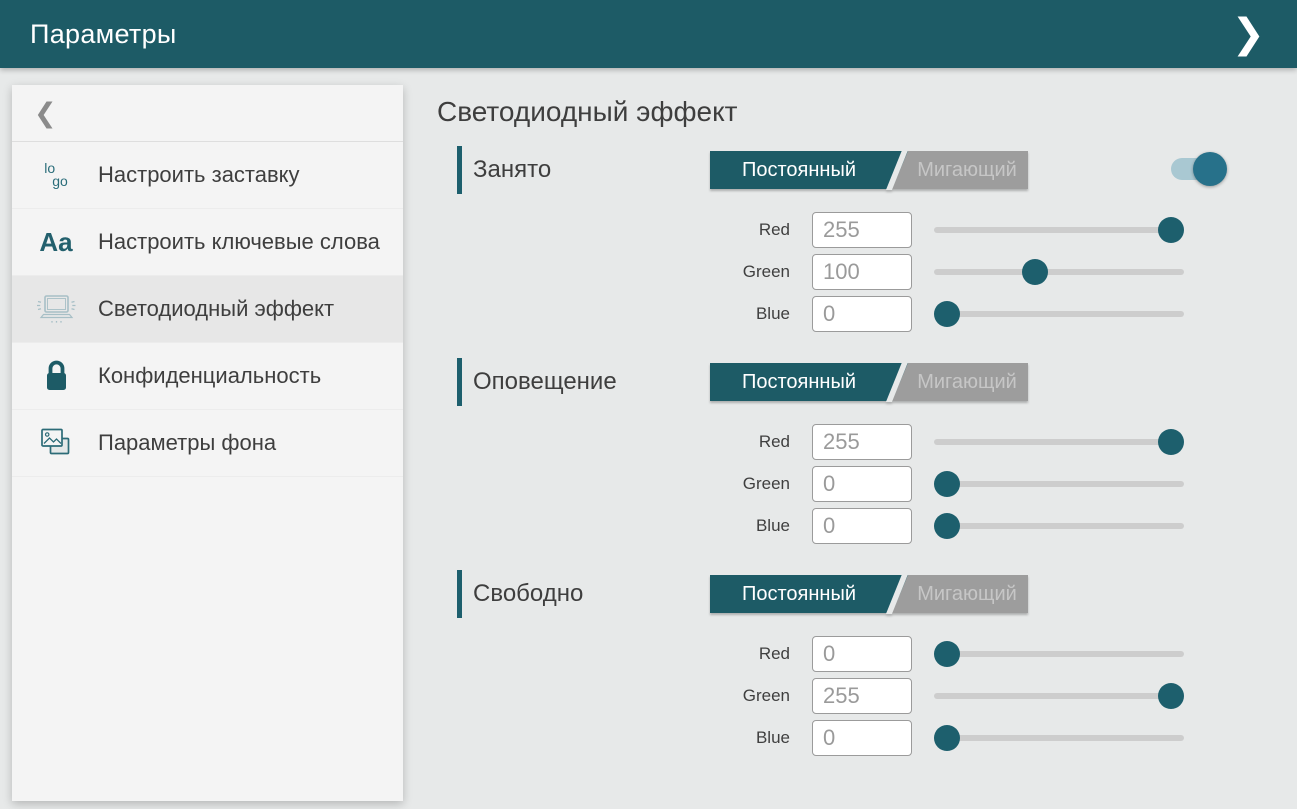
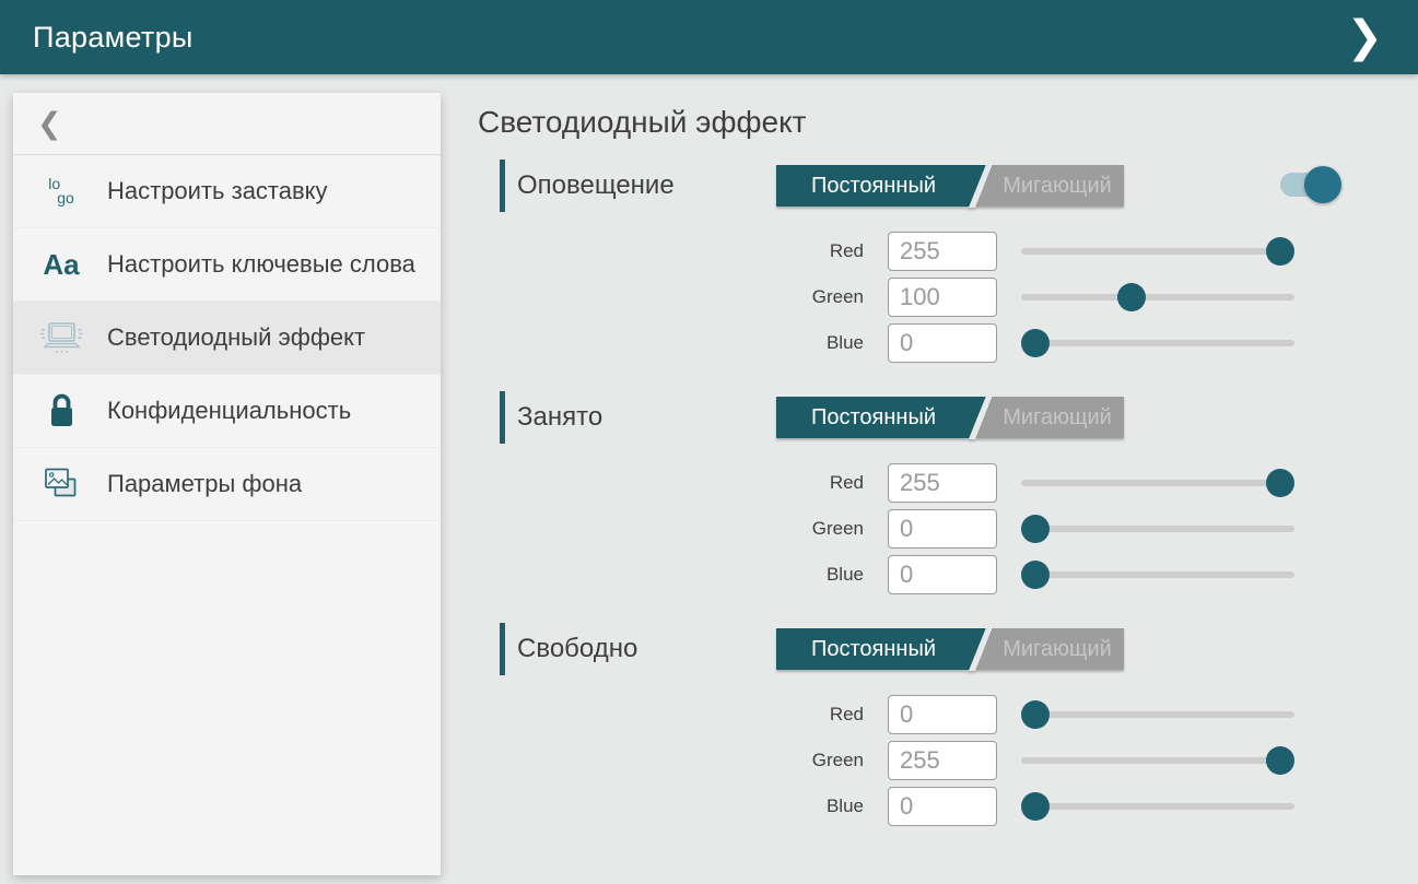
  Параметры
  ❯
  ❮
  lo
  go
  Настроить заставку
  Aa
  Настроить ключевые слова
  Светодиодный эффект
  Конфиденциальность
  Параметры фона
  Светодиодный эффект
- Занято
+ Оповещение
  Мигающий
  Постоянный
  Red
  255
  Green
  100
  Blue
  0
- Оповещение
+ Занято
  Мигающий
  Постоянный
  Red
  255
  Green
  0
  Blue
  0
  Свободно
  Мигающий
  Постоянный
  Red
  0
  Green
  255
  Blue
  0
